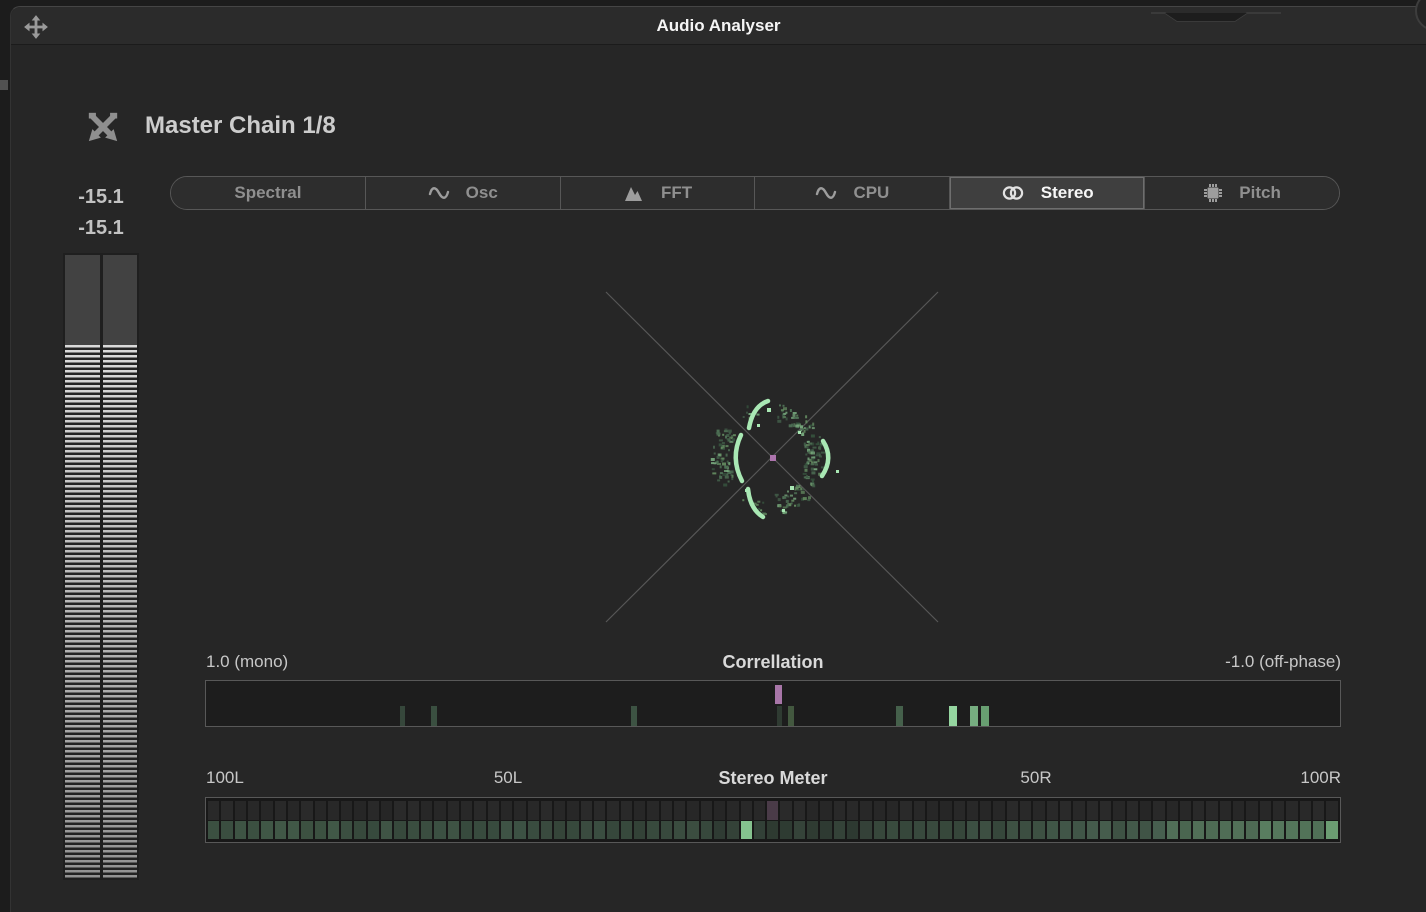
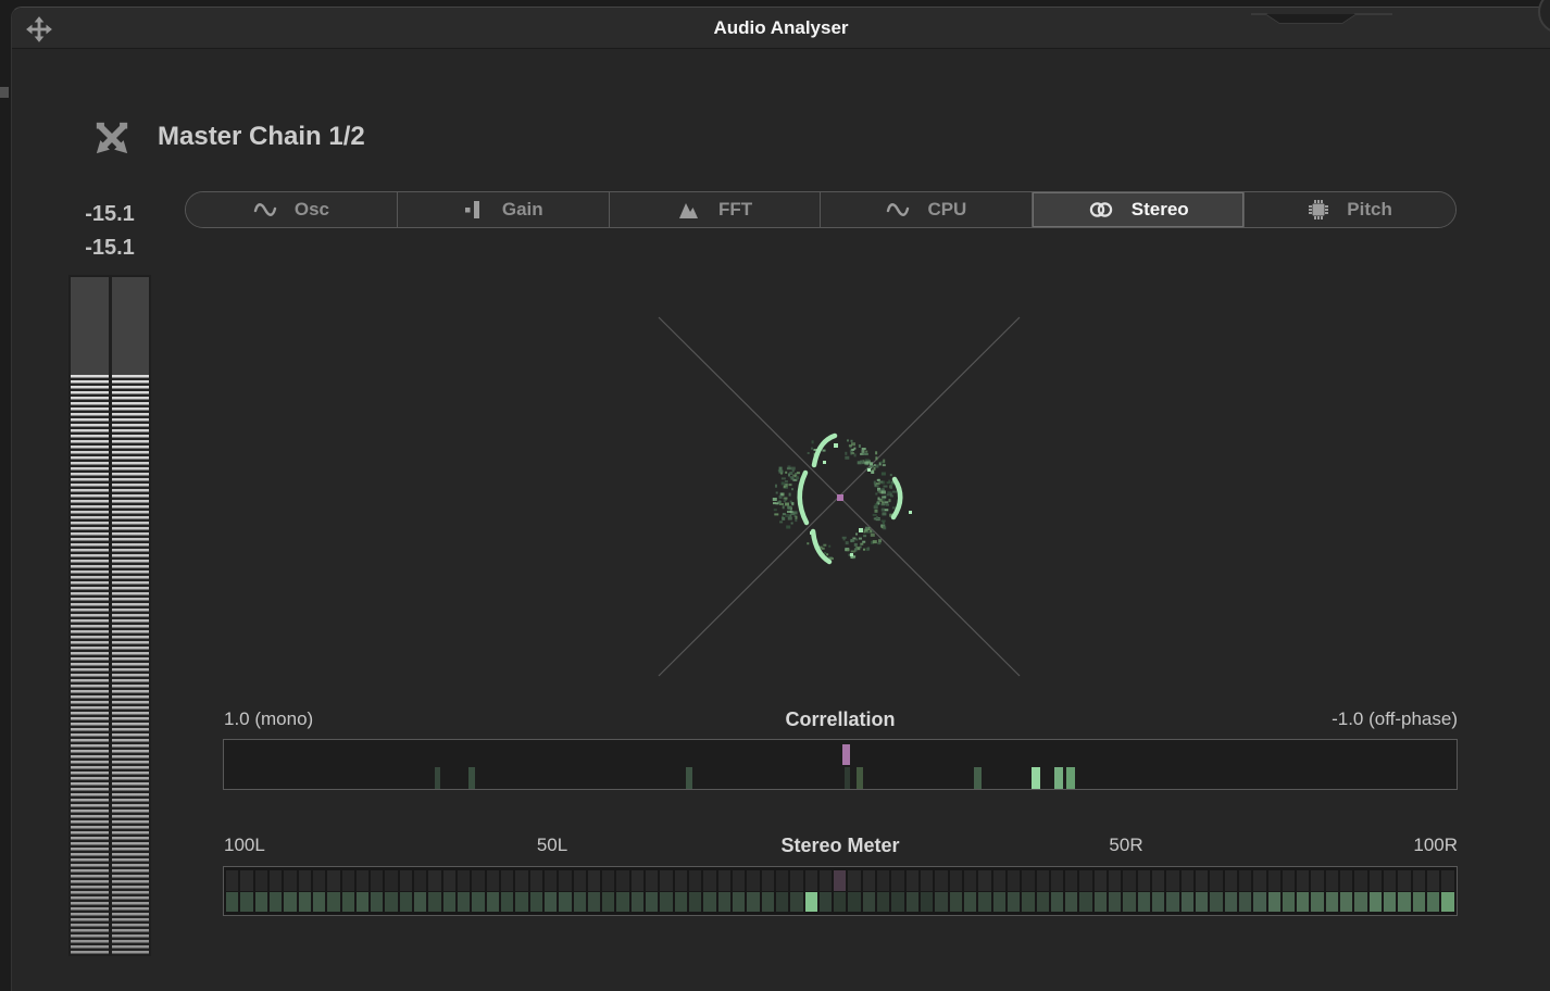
  Audio Analyser
- Master Chain 1/8
+ Master Chain 1/2
  -15.1
  -15.1
- Spectral
  Osc
+ Gain
  FFT
  CPU
  Stereo
  Pitch
  1.0 (mono)
  Correllation
  -1.0 (off-phase)
  100L
  50L
  Stereo Meter
  50R
  100R
